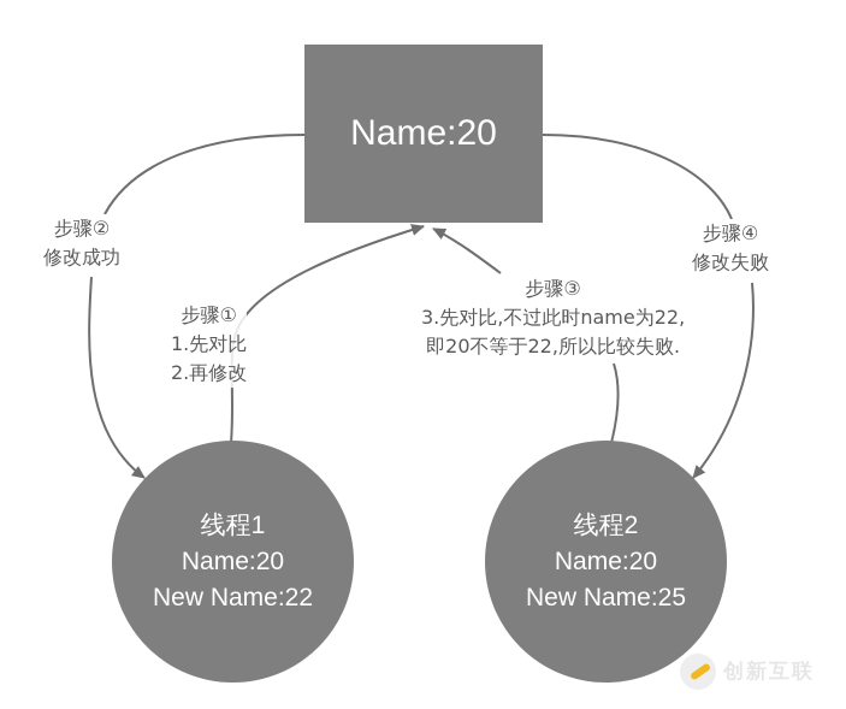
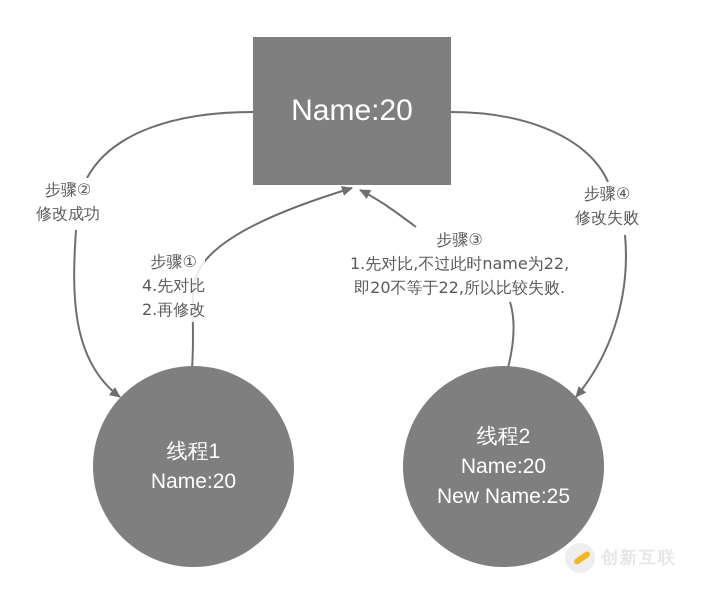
  Name:20
  线程1
  Name:20
- New Name:22
  线程2
  Name:20
  New Name:25
  步骤②
  修改成功
  步骤①
- 1.先对比
+ 4.先对比
  2.再修改
  步骤③
- 3.先对比,不过此时name为22,
+ 1.先对比,不过此时name为22,
  即20不等于22,所以比较失败.
  步骤④
  修改失败
  创新互联
